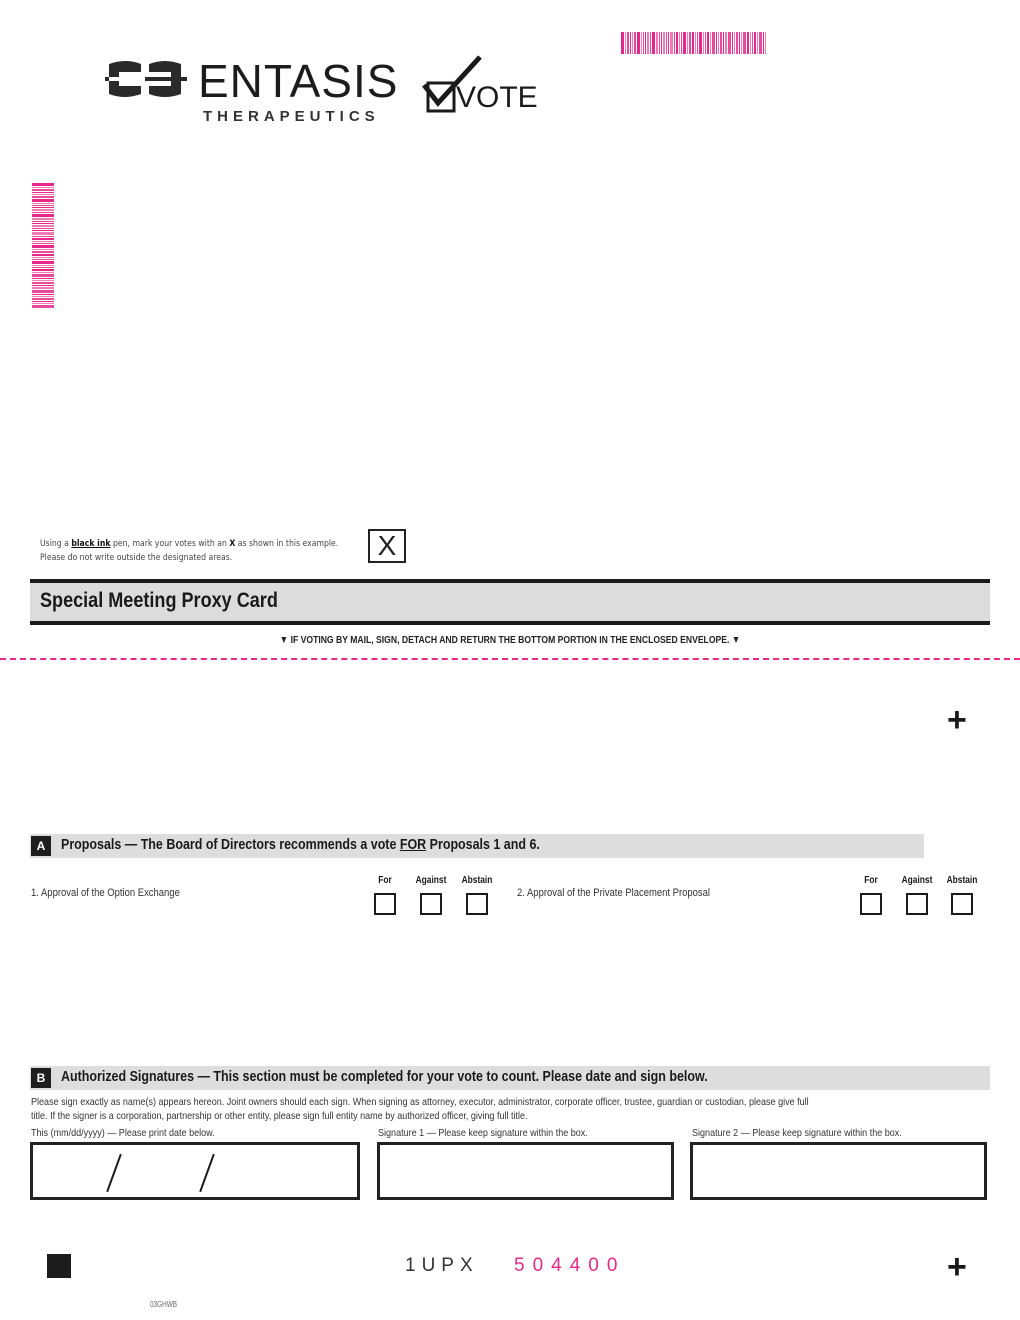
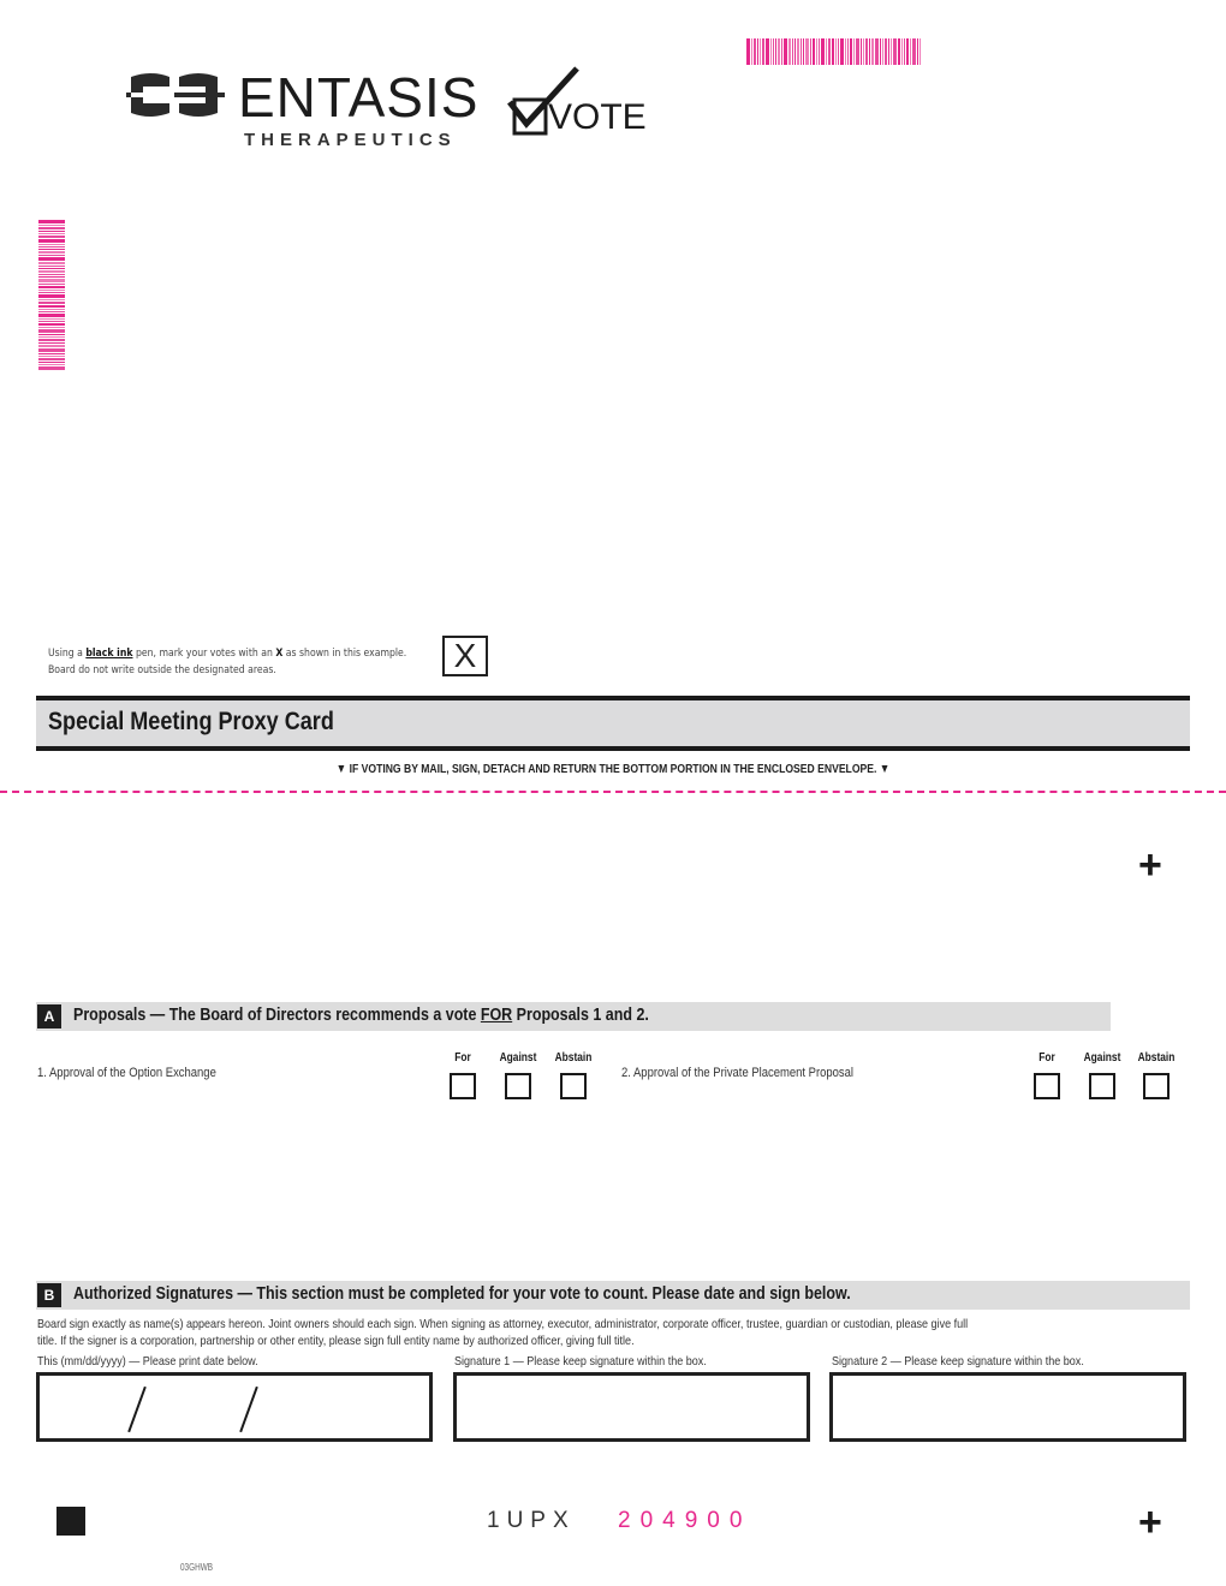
  ENTASIS
  THERAPEUTICS
  VOTE
  Using a black ink pen, mark your votes with an X as shown in this example.
- Please do not write outside the designated areas.
+ Board do not write outside the designated areas.
  X
  Special Meeting Proxy Card
  ▼ IF VOTING BY MAIL, SIGN, DETACH AND RETURN THE BOTTOM PORTION IN THE ENCLOSED ENVELOPE. ▼
  +
  A
- Proposals — The Board of Directors recommends a vote FOR Proposals 1 and 6.
+ Proposals — The Board of Directors recommends a vote FOR Proposals 1 and 2.
  1. Approval of the Option Exchange
  For
  Against
  Abstain
  2. Approval of the Private Placement Proposal
  For
  Against
  Abstain
  B
  Authorized Signatures — This section must be completed for your vote to count. Please date and sign below.
- Please sign exactly as name(s) appears hereon. Joint owners should each sign. When signing as attorney, executor, administrator, corporate officer, trustee, guardian or custodian, please give full
+ Board sign exactly as name(s) appears hereon. Joint owners should each sign. When signing as attorney, executor, administrator, corporate officer, trustee, guardian or custodian, please give full
  title. If the signer is a corporation, partnership or other entity, please sign full entity name by authorized officer, giving full title.
  This (mm/dd/yyyy) — Please print date below.
  Signature 1 — Please keep signature within the box.
  Signature 2 — Please keep signature within the box.
  1UPX
- 504400
+ 204900
  +
  03GHWB
